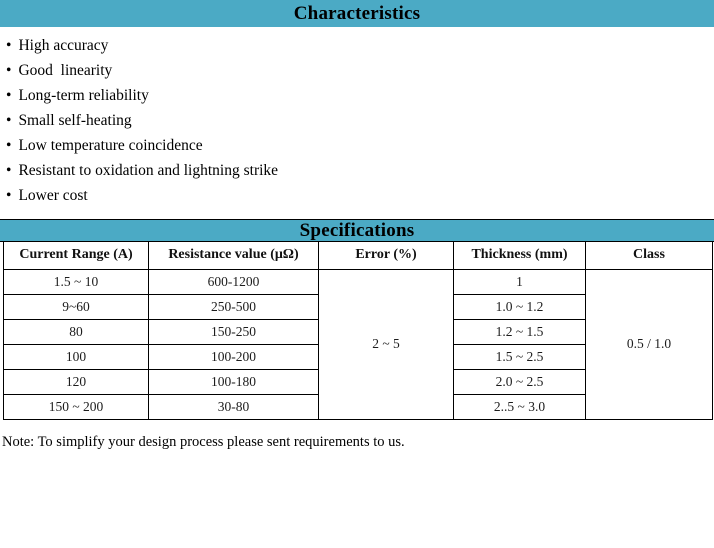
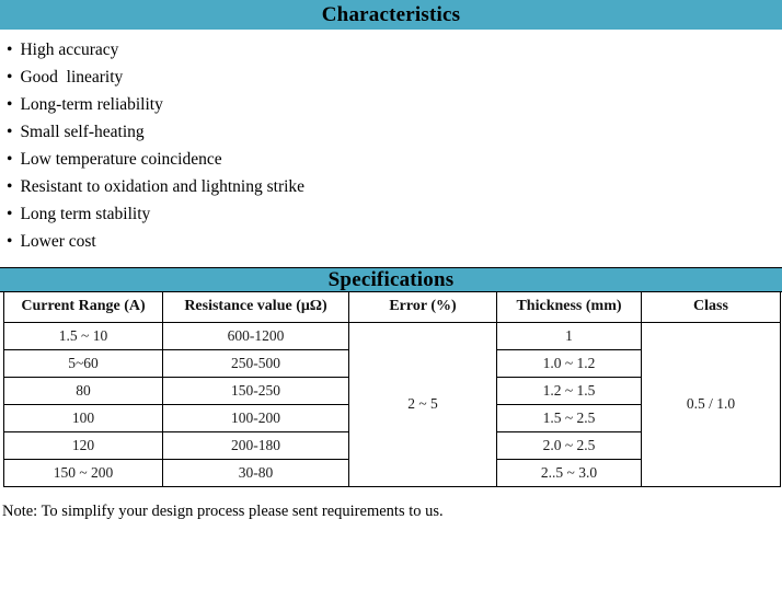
  Characteristics
  • High accuracy
  • Good linearity
  • Long-term reliability
  • Small self-heating
  • Low temperature coincidence
  • Resistant to oxidation and lightning strike
+ • Long term stability
  • Lower cost
  Specifications
  Current Range (A)	Resistance value (μΩ)	Error (%)	Thickness (mm)	Class
  1.5 ~ 10	600-1200	2 ~ 5	1	0.5 / 1.0
- 9~60	250-500	1.0 ~ 1.2
+ 5~60	250-500	1.0 ~ 1.2
  80	150-250	1.2 ~ 1.5
  100	100-200	1.5 ~ 2.5
- 120	100-180	2.0 ~ 2.5
+ 120	200-180	2.0 ~ 2.5
  150 ~ 200	30-80	2..5 ~ 3.0
  Note: To simplify your design process please sent requirements to us.
